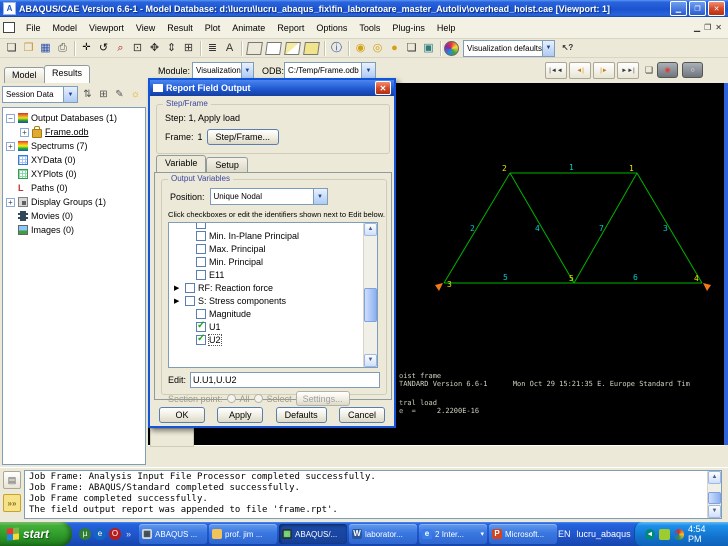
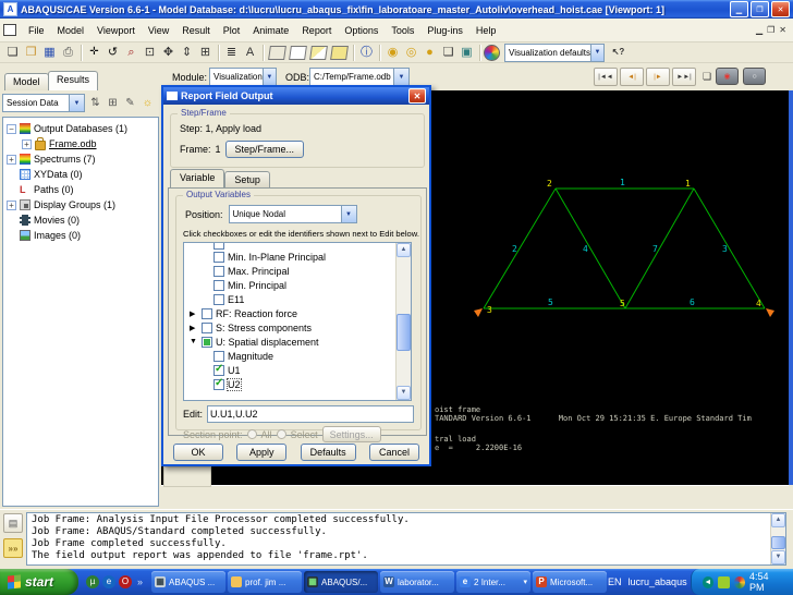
  A
  ABAQUS/CAE Version 6.6-1 - Model Database: d:\lucru\lucru_abaqus_fix\fin_laboratoare_master_Autoliv\overhead_hoist.cae [Viewport: 1]
  File
  Model
  Viewport
  View
  Result
  Plot
  Animate
  Report
  Options
  Tools
  Plug-ins
  Help
  ▁
  ❐
  ✕
  ❏
  ❒
  ▦
  ⎙
  ✛
  ↺
  ⌕
  ⊡
  ✥
  ⇕
  ⊞
  ≣
  A
  ⓘ
  ◉
  ◎
  ●
  ❏
  ▣
  Visualization defaults
  ↖?
  Model
  Results
  Module:
  Visualization
  ODB:
  C:/Temp/Frame.odb
  ❏
  Session Data
  ⇅
  ⊞
  ✎
  ☼
  −
  Output Databases (1)
  +
  Frame.odb
  +
  Spectrums (7)
  XYData (0)
- XYPlots (0)
  L
  Paths (0)
  +
  Display Groups (1)
  Movies (0)
  Images (0)
  1
  2
  3
  4
  5
  6
  7
  1
  2
  3
  4
  5
  oist frame
  TANDARD Version 6.6-1 Mon Oct 29 15:21:35 E. Europe Standard Tim
  tral load
  e = 2.2200E-16
  Report Field Output
  ✕
  Step/Frame
  Step: 1, Apply load
  Frame:
  1
  Step/Frame...
  Variable
  Setup
  Output Variables
  Position:
  Unique Nodal
  Click checkboxes or edit the identifiers shown next to Edit below.
  Min. In-Plane Principal
  Max. Principal
  Min. Principal
  E11
  RF: Reaction force
  S: Stress components
+ U: Spatial displacement
  Magnitude
  U1
  U2
  Edit:
  U.U1,U.U2
  Section point:
  All
  Select
  Settings...
  OK
  Apply
  Defaults
  Cancel
  ▤
  »»
  Job Frame: Analysis Input File Processor completed successfully.
  Job Frame: ABAQUS/Standard completed successfully.
  Job Frame completed successfully.
  The field output report was appended to file 'frame.rpt'.
  start
  µ
  e
  O
  »
  ▦
  ABAQUS ...
  prof. jim ...
  ▦
  ABAQUS/...
  W
  laborator...
  e
  2 Inter...
  P
  Microsoft...
  EN
  lucru_abaqus
  4:54 PM
